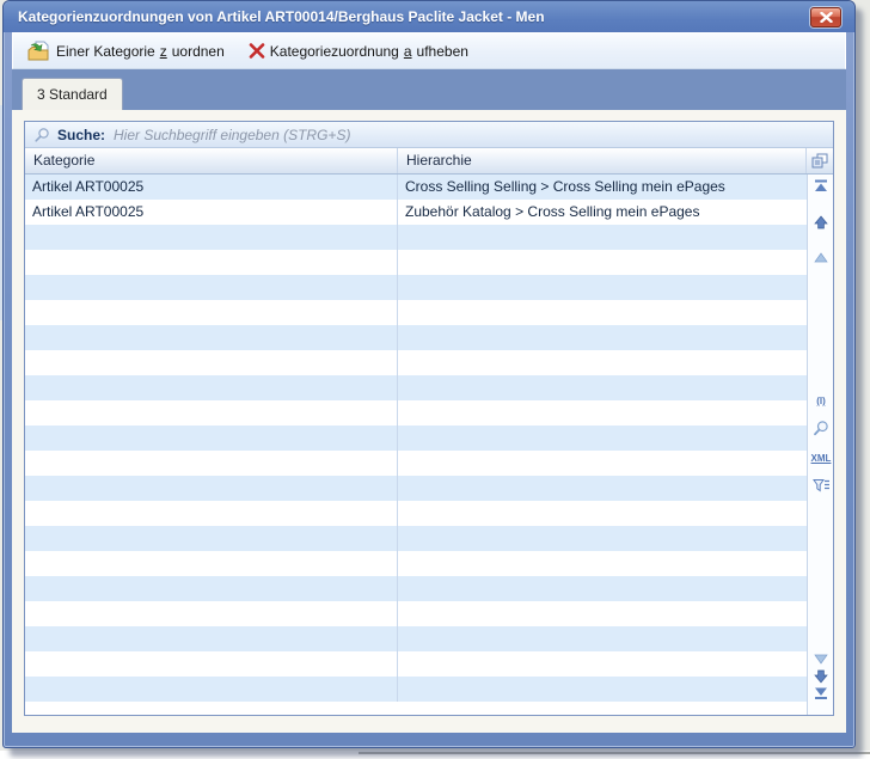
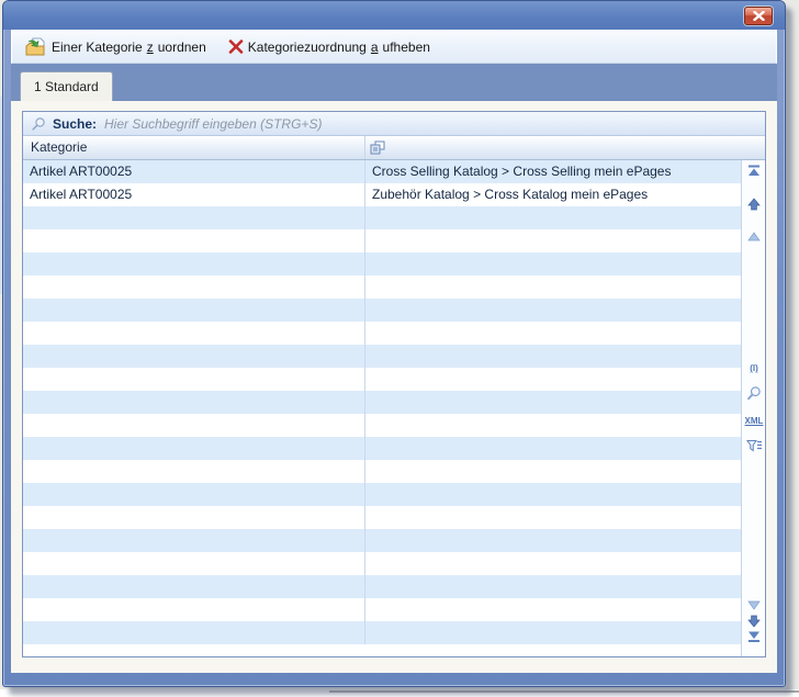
- Kategorienzuordnungen von Artikel ART00014/Berghaus Paclite Jacket - Men
  Einer Kategorie
  z
  uordnen
  Kategoriezuordnung
  a
  ufheben
- 3 Standard
+ 1 Standard
  Suche:
  Hier Suchbegriff eingeben (STRG+S)
  Kategorie
- Hierarchie
  Artikel ART00025
- Cross Selling Selling > Cross Selling mein ePages
+ Cross Selling Katalog > Cross Selling mein ePages
  Artikel ART00025
- Zubehör Katalog > Cross Selling mein ePages
+ Zubehör Katalog > Cross Katalog mein ePages
  (I)
  XML
